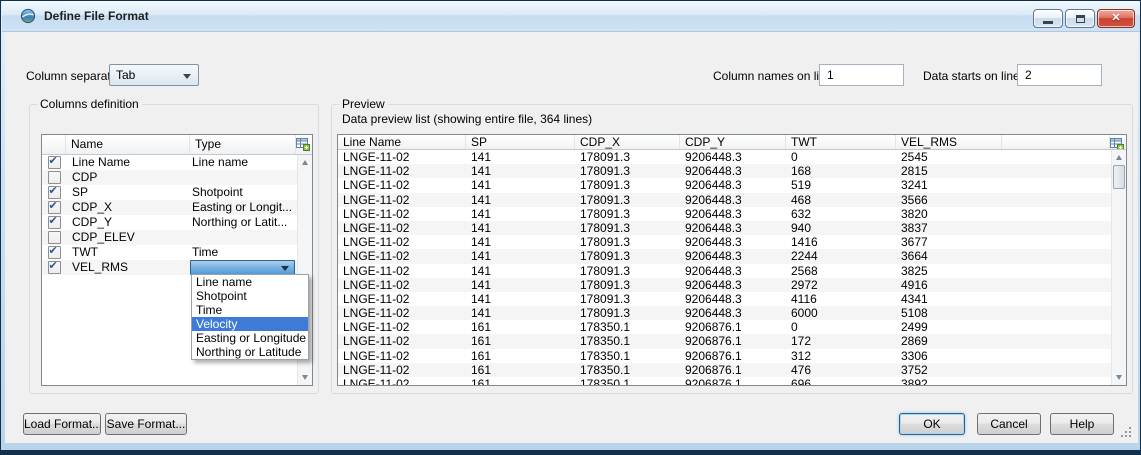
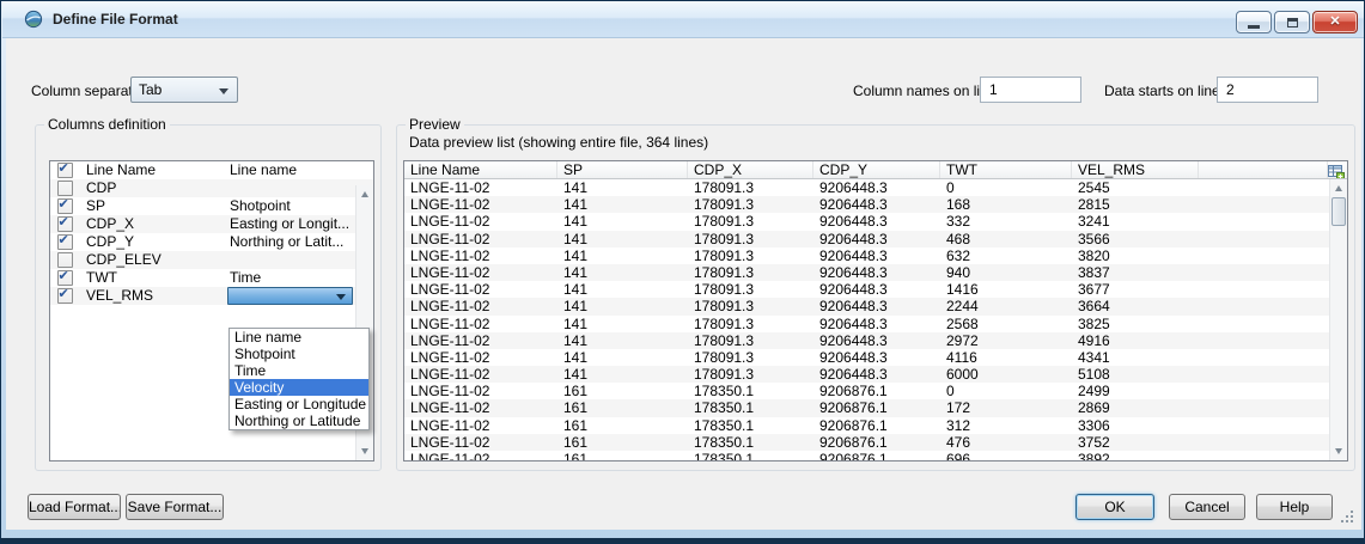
  Define File Format
  Column separa
  Tab
  Column names on li
  1
  Data starts on lin
  2
  Columns definition
- Name
- Type
  ✔
  Line Name
  Line name
  CDP
  ✔
  SP
  Shotpoint
  ✔
  CDP_X
  Easting or Longit...
  ✔
  CDP_Y
  Northing or Latit...
  CDP_ELEV
  ✔
  TWT
  Time
  ✔
  VEL_RMS
  Line name
  Shotpoint
  Time
  Velocity
  Easting or Longitude
  Northing or Latitude
  Preview
  Data preview list (showing entire file, 364 lines)
  Line Name
  SP
  CDP_X
  CDP_Y
  TWT
  VEL_RMS
  LNGE-11-02
  141
  178091.3
  9206448.3
  0
  2545
  LNGE-11-02
  141
  178091.3
  9206448.3
  168
  2815
  LNGE-11-02
  141
  178091.3
  9206448.3
- 519
+ 332
  3241
  LNGE-11-02
  141
  178091.3
  9206448.3
  468
  3566
  LNGE-11-02
  141
  178091.3
  9206448.3
  632
  3820
  LNGE-11-02
  141
  178091.3
  9206448.3
  940
  3837
  LNGE-11-02
  141
  178091.3
  9206448.3
  1416
  3677
  LNGE-11-02
  141
  178091.3
  9206448.3
  2244
  3664
  LNGE-11-02
  141
  178091.3
  9206448.3
  2568
  3825
  LNGE-11-02
  141
  178091.3
  9206448.3
  2972
  4916
  LNGE-11-02
  141
  178091.3
  9206448.3
  4116
  4341
  LNGE-11-02
  141
  178091.3
  9206448.3
  6000
  5108
  LNGE-11-02
  161
  178350.1
  9206876.1
  0
  2499
  LNGE-11-02
  161
  178350.1
  9206876.1
  172
  2869
  LNGE-11-02
  161
  178350.1
  9206876.1
  312
  3306
  LNGE-11-02
  161
  178350.1
  9206876.1
  476
  3752
  LNGE-11-02
  161
  178350.1
  9206876.1
  696
  3892
  Load Format...
  Save Format...
  OK
  Cancel
  Help
